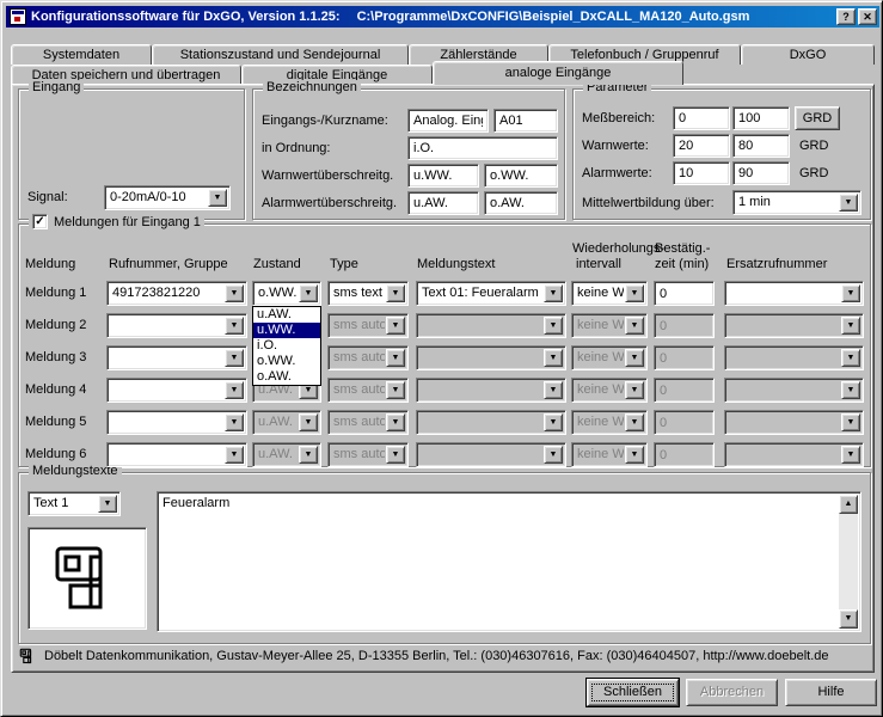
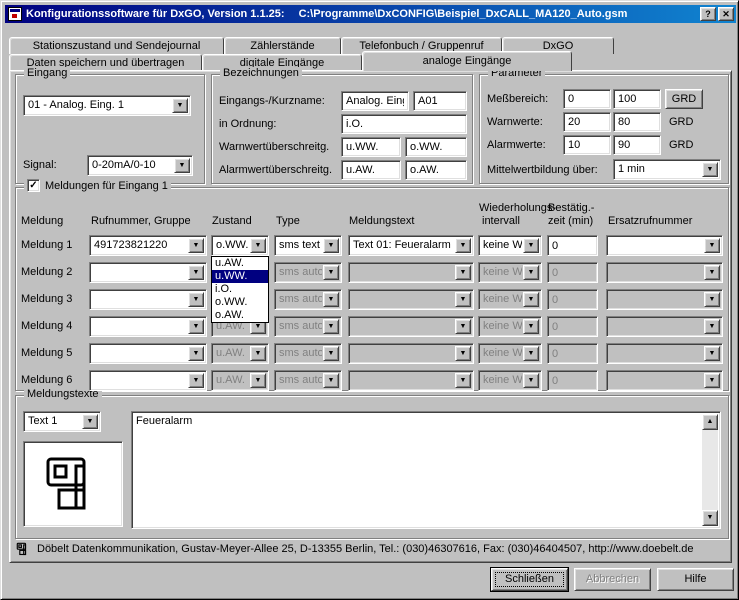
  Konfigurationssoftware für DxGO, Version 1.1.25:
  C:\Programme\DxCONFIG\Beispiel_DxCALL_MA120_Auto.gsm
  ?
  ✕
- Systemdaten
  Stationszustand und Sendejournal
  Zählerstände
  Telefonbuch / Gruppenruf
  DxGO
  Daten speichern und übertragen
  digitale Eingänge
  analoge Eingänge
  Eingang
+ 01 - Analog. Eing. 1
  Signal:
  0-20mA/0-10
  Bezeichnungen
  Eingangs-/Kurzname:
  Analog. Ein
  A01
  in Ordnung:
  i.O.
  Warnwertüberschreitg.
  u.WW.
  o.WW.
  Alarmwertüberschreitg.
  u.AW.
  o.AW.
  Parameter
  Meßbereich:
  0
  100
  GRD
  Warnwerte:
  20
  80
  GRD
  Alarmwerte:
  10
  90
  GRD
  Mittelwertbildung über:
  1 min
  ✓
  Meldungen für Eingang 1
  Meldung
  Rufnummer, Gruppe
  Zustand
  Type
  Meldungstext
  Wiederholungs-
  intervall
  Bestätig.-
  zeit (min)
  Ersatzrufnummer
  Meldung 1
  491723821220
  o.WW.
  sms text
  Text 01: Feueralarm
  keine W
  0
  Meldung 2
  sms auto
  keine W
  0
  Meldung 3
  sms auto
  keine W
  0
  Meldung 4
  u.AW.
  sms auto
  keine W
  0
  Meldung 5
  u.AW.
  sms auto
  keine W
  0
  Meldung 6
  u.AW.
  sms auto
  keine W
  0
  u.AW.
  u.WW.
  i.O.
  o.WW.
  o.AW.
  Meldungstexte
  Text 1
  Feueralarm
  Döbelt Datenkommunikation, Gustav-Meyer-Allee 25, D-13355 Berlin, Tel.: (030)46307616, Fax: (030)46404507, http://www.doebelt.de
  Schließen
  Abbrechen
  Hilfe
